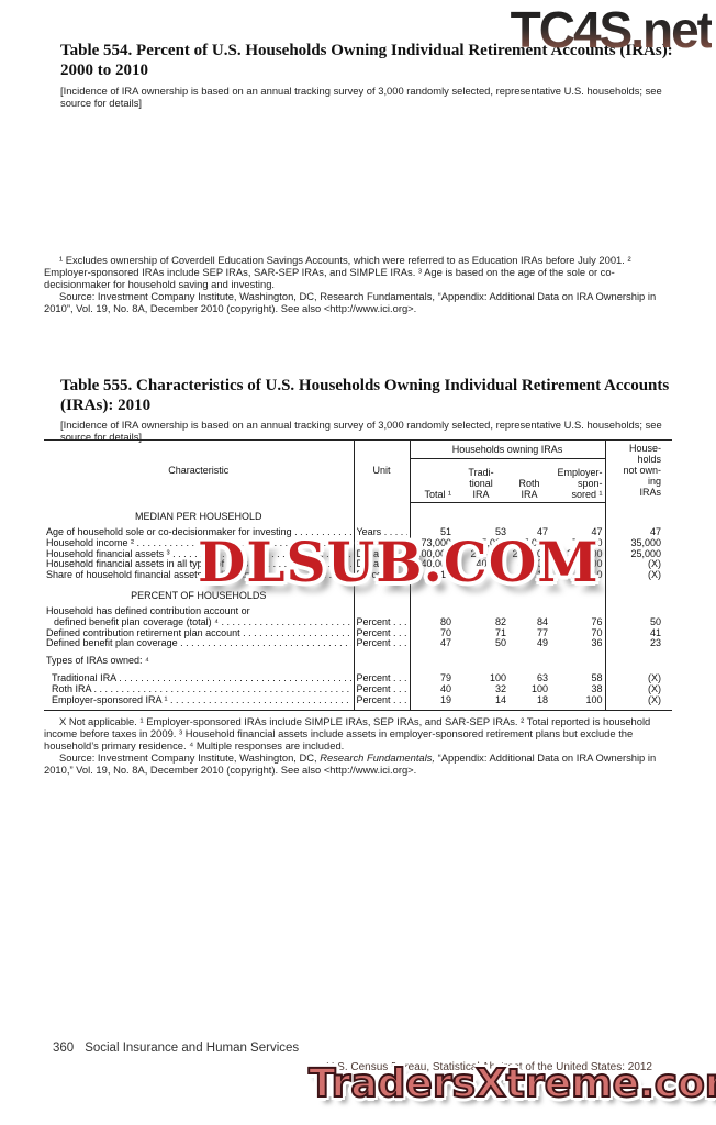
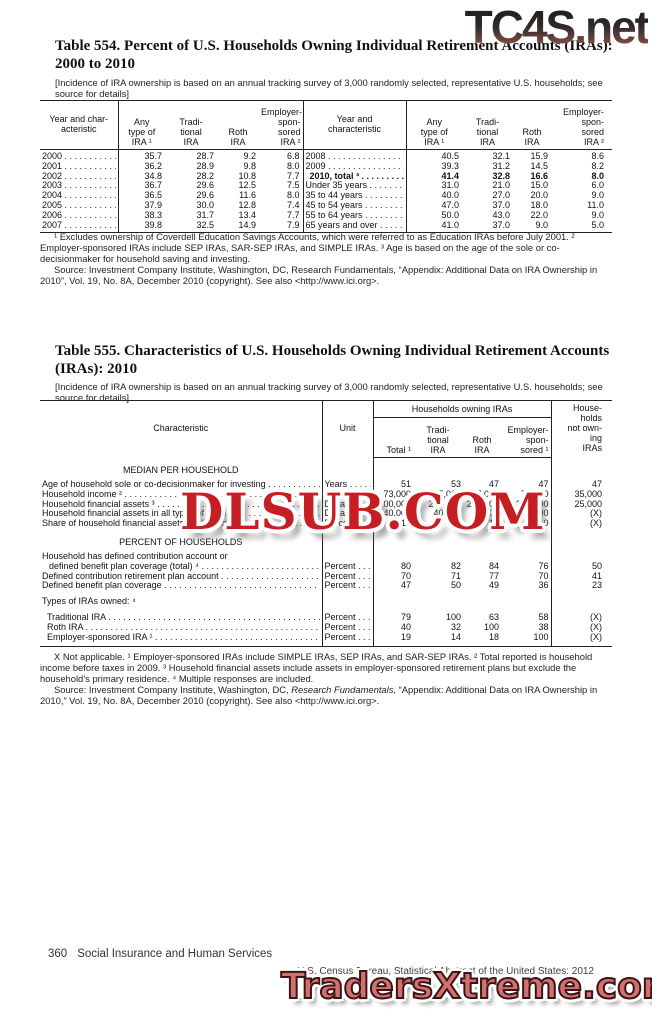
  Table 554. Percent of U.S. Households Owning Individual Retire 2000 to 2010
  [Incidence of IRA ownership is based on an annual tracking survey of 3,000 randomly selected, representative U.S. households; see source for details]
+ Year and char- acteristic	Any type of IRA ¹	Tradi- tional IRA	Roth IRA	Employer- spon- sored IRA ²	Year and characteristic	Any type of IRA ¹	Tradi- tional IRA	Roth IRA	Employer- spon- sored IRA ²
+ 2000	35.7	28.7	9.2	6.8	2008	40.5	32.1	15.9	8.6
+ 2001	36.2	28.9	9.8	8.0	2009	39.3	31.2	14.5	8.2
+ 2002	34.8	28.2	10.8	7.7	2010, total ³	41.4	32.8	16.6	8.0
+ 2003	36.7	29.6	12.5	7.5	Under 35 years	31.0	21.0	15.0	6.0
+ 2004	36.5	29.6	11.6	8.0	35 to 44 years	40.0	27.0	20.0	9.0
+ 2005	37.9	30.0	12.8	7.4	45 to 54 years	47.0	37.0	18.0	11.0
+ 2006	38.3	31.7	13.4	7.7	55 to 64 years	50.0	43.0	22.0	9.0
+ 2007	39.8	32.5	14.9	7.9	65 years and over	41.0	37.0	9.0	5.0
  ¹ Excludes ownership of Coverdell Education Savings Accounts, which were referred to as Education IRAs before July 2001. ² Employer-sponsored IRAs include SEP IRAs, SAR-SEP IRAs, and SIMPLE IRAs. ³ Age is based on the age of the sole or co-decisionmaker for household saving and investing.
  Source: Investment Company Institute, Washington, DC, Research Fundamentals, “Appendix: Additional Data on IRA Ownership in 2010”, Vol. 19, No. 8A, December 2010 (copyright). See also <http://www.ici.org>.
  Table 555. Characteristics of U.S. Households Owning Individual Retirement Accounts (IRAs): 2010
  [Incidence of IRA ownership is based on an annual tracking survey of 3,000 randomly selected, representative U.S. households; see source for details]
  Characteristic	Unit	Households owning IRAs	House- holds not own- ing IRAs
  Total ¹	Tradi- tional IRA	Roth IRA	Employer- spon- sored ¹
  MEDIAN PER HOUSEHOLD
  Age of household sole or co-decisionmaker for investing	Years	51	53	47	47	47
  Household income ²	Dollars	73,000	75,000	87,000	78,000	35,000
  Household financial assets ³	Dollars	200,000	200,000	200,000	200,000	25,000
  Household financial assets in all types of IRAs	Dollars	40,000	40,000	40,000	50,000	(X)
  Share of household financial assets in all IRAs	Percent	10	10	10	10	(X)
  PERCENT OF HOUSEHOLDS
  Household has defined contribution account or defined benefit plan coverage (total) ⁴	Percent	80	82	84	76	50
  Defined contribution retirement plan account	Percent	70	71	77	70	41
  Defined benefit plan coverage	Percent	47	50	49	36	23
  Types of IRAs owned: ⁴
  Traditional IRA	Percent	79	100	63	58	(X)
  Roth IRA	Percent	40	32	100	38	(X)
  Employer-sponsored IRA ¹	Percent	19	14	18	100	(X)
  X Not applicable. ¹ Employer-sponsored IRAs include SIMPLE IRAs, SEP IRAs, and SAR-SEP IRAs. ² Total reported is household income before taxes in 2009. ³ Household financial assets include assets in employer-sponsored retirement plans but exclude the household’s primary residence. ⁴ Multiple responses are included.
  Source: Investment Company Institute, Washington, DC, Research Fundamentals, “Appendix: Additional Data on IRA Ownership in 2010,” Vol. 19, No. 8A, December 2010 (copyright). See also <http://www.ici.org>.
  360 Social Insurance and Human Services
  U.S. Census Bureau, Statistical Abstract of the United States: 2012
  TC4S.net
  DLSUB.COM
  TradersXtreme.co
